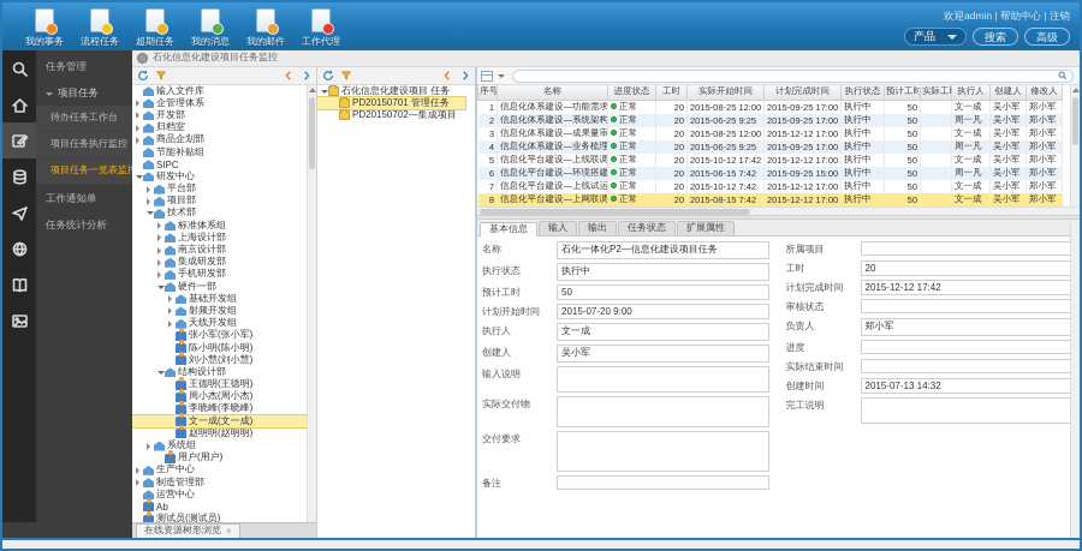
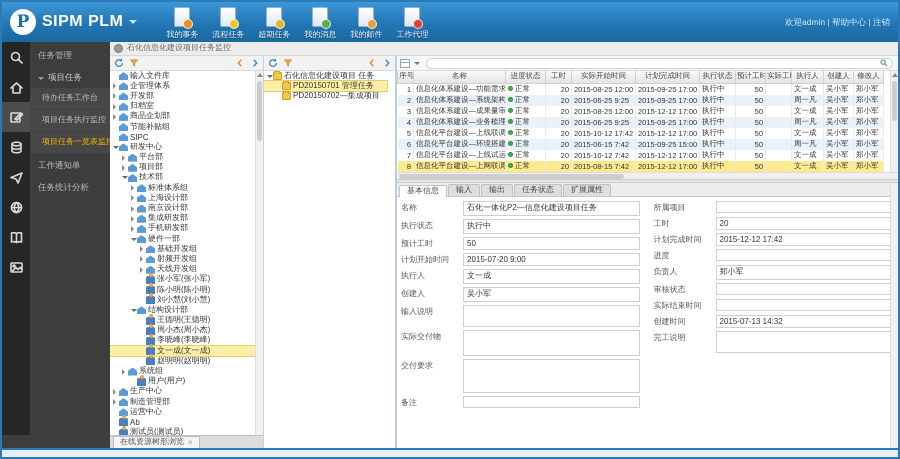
+ P
+ SIPM PLM
  我的事务
  流程任务
  超期任务
  我的消息
  我的邮件
  工作代理
  欢迎admin | 帮助中心 | 注销
- 产品
- 搜索
- 高级
  任务管理
  项目任务
  待办任务工作台
  项目任务执行监控
  项目任务一览表监
  工作通知单
  任务统计分析
  石化信息化建设项目任务监控
  输入文件库
  企管理体系
  开发部
  归档室
  商品企划部
  节能补贴组
  SIPC
  研发中心
  平台部
  项目部
  技术部
  标准体系组
  上海设计部
  南京设计部
  集成研发部
  手机研发部
  硬件一部
  基础开发组
  射频开发组
  天线开发组
  张小军(张小军)
  陈小明(陈小明)
  刘小慧(刘小慧)
  结构设计部
  王德明(王德明)
  周小杰(周小杰)
  李晓峰(李晓峰)
  文一成(文一成)
  赵明明(赵明明)
  系统组
  用户(用户)
  生产中心
  制造管理部
  运营中心
  Ab
  测试员(测试员)
  在线资源树形浏览
  ×
  石化信息化建设项目 任务
  PD20150701 管理任务
  PD20150702—集成项目
  序号	名称	进度状态	工时	实际开始时间	计划完成时间	执行状态	预计工时	实际工	执行人	创建人	修改人
  1	信息化体系建设—功能需求	正常	20	2015-08-25 12:00	2015-09-25 17:00	执行中	50		文一成	吴小军	郑小军
  2	信息化体系建设—系统架构	正常	20	2015-06-25 9:25	2015-09-25 17:00	执行中	50		周一凡	吴小军	郑小军
  3	信息化体系建设—成果量审	正常	20	2015-08-25 12:00	2015-12-12 17:00	执行中	50		文一成	吴小军	郑小军
  4	信息化体系建设—业务梳理	正常	20	2015-06-25 9:25	2015-09-25 17:00	执行中	50		周一凡	吴小军	郑小军
  5	信息化平台建设—上线联调	正常	20	2015-10-12 17:42	2015-12-12 17:00	执行中	50		文一成	吴小军	郑小军
  6	信息化平台建设—环境搭建	正常	20	2015-06-15 7:42	2015-09-25 15:00	执行中	50		周一凡	吴小军	郑小军
  7	信息化平台建设—上线试运	正常	20	2015-10-12 7:42	2015-12-12 17:00	执行中	50		文一成	吴小军	郑小军
  8	信息化平台建设—上网联调	正常	20	2015-08-15 7:42	2015-12-12 17:00	执行中	50		文一成	吴小军	郑小军
  基本信息
  输入
  输出
  任务状态
  扩展属性
  名称
  石化一体化P2—信息化建设项目任务
  执行状态
  执行中
  预计工时
  50
  计划开始时间
  2015-07-20 9:00
  执行人
  文一成
  创建人
  吴小军
  输入说明
  实际交付物
  交付要求
  备注
  所属项目
  工时
  20
  计划完成时间
  2015-12-12 17:42
- 审核状态
+ 进度
  负责人
  郑小军
- 进度
+ 审核状态
  实际结束时间
  创建时间
  2015-07-13 14:32
  完工说明
